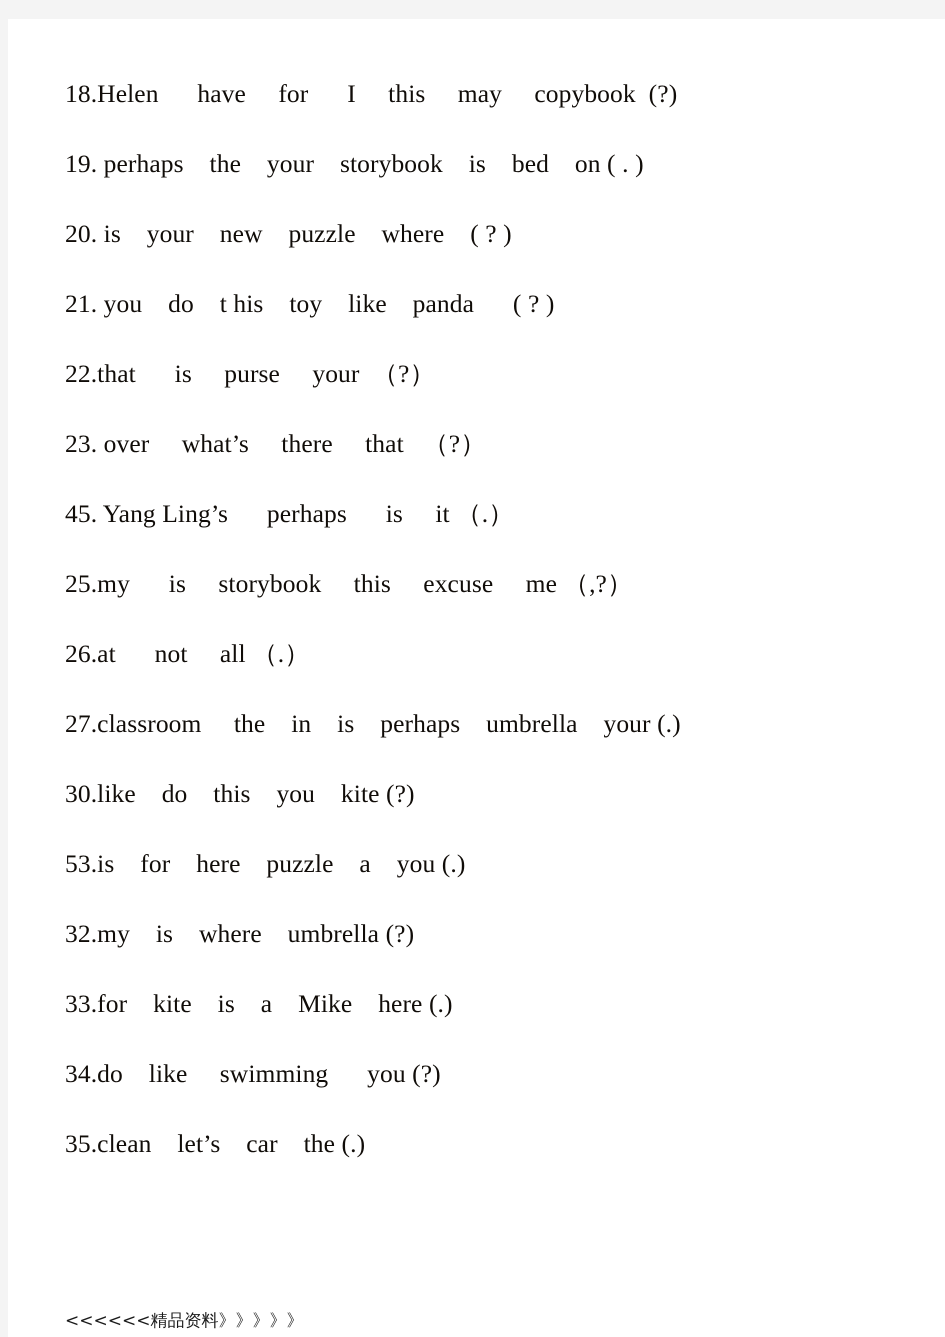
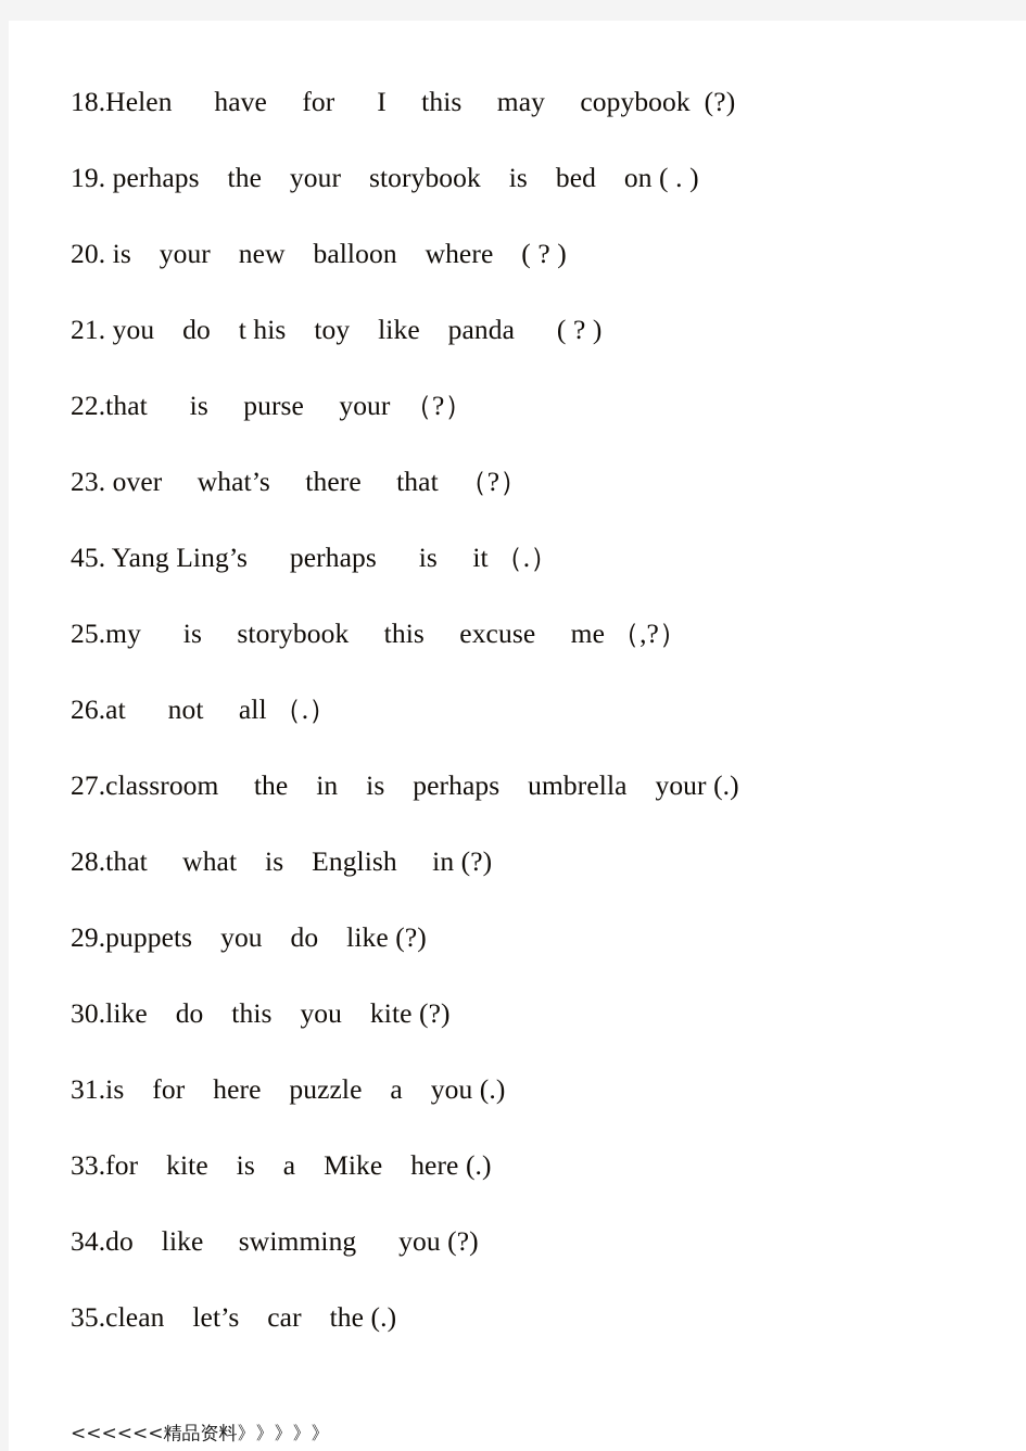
  18.Helen have for I this may copybook (?)
  19. perhaps the your storybook is bed on ( . )
- 20. is your new puzzle where ( ? )
+ 20. is your new balloon where ( ? )
  21. you do t his toy like panda ( ? )
  22.that is purse your （?）
  23. over what’s there that （?）
  45. Yang Ling’s perhaps is it （.）
  25.my is storybook this excuse me （,?）
  26.at not all （.）
  27.classroom the in is perhaps umbrella your (.)
+ 28.that what is English in (?)
+ 29.puppets you do like (?)
  30.like do this you kite (?)
- 53.is for here puzzle a you (.)
+ 31.is for here puzzle a you (.)
- 32.my is where umbrella (?)
  33.for kite is a Mike here (.)
  34.do like swimming you (?)
  35.clean let’s car the (.)
  <<<<<<精品资料》》》》》
